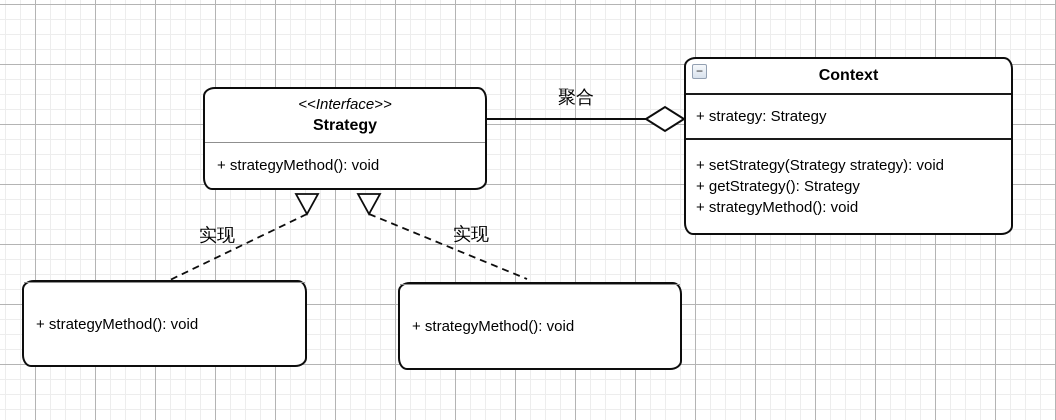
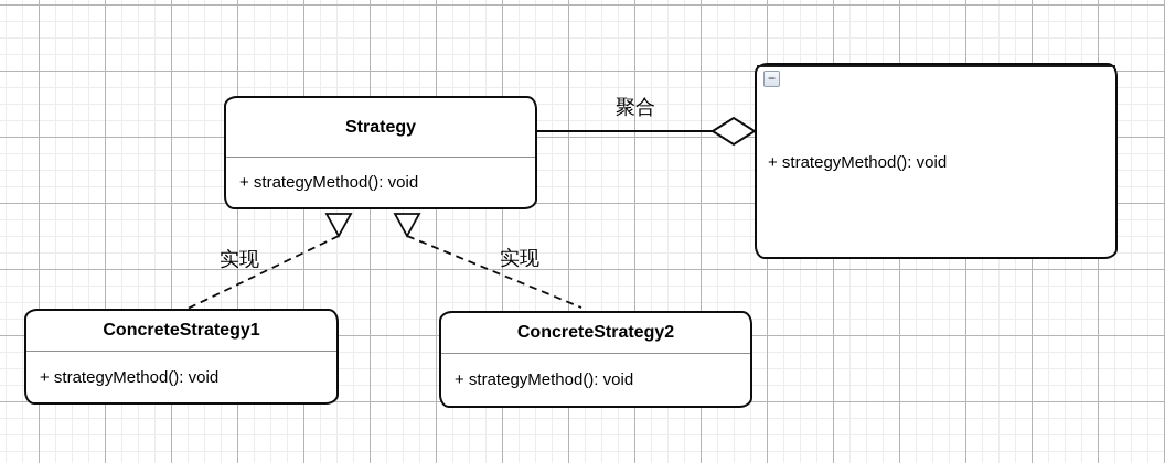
- <<Interface>>
  Strategy
  + strategyMethod(): void
  −
- Context
- + strategy: Strategy
- + setStrategy(Strategy strategy): void
- + getStrategy(): Strategy
  + strategyMethod(): void
+ ConcreteStrategy1
  + strategyMethod(): void
+ ConcreteStrategy2
  + strategyMethod(): void
  聚合
  实现
  实现
